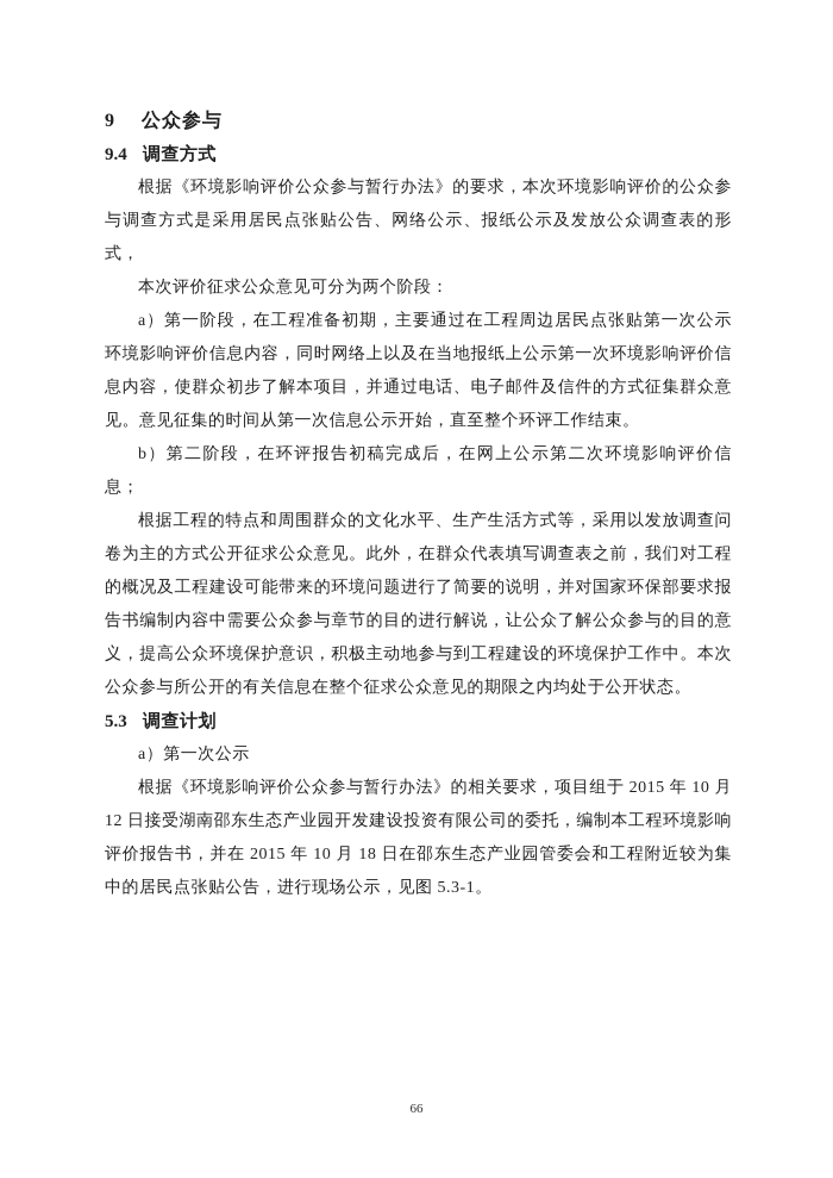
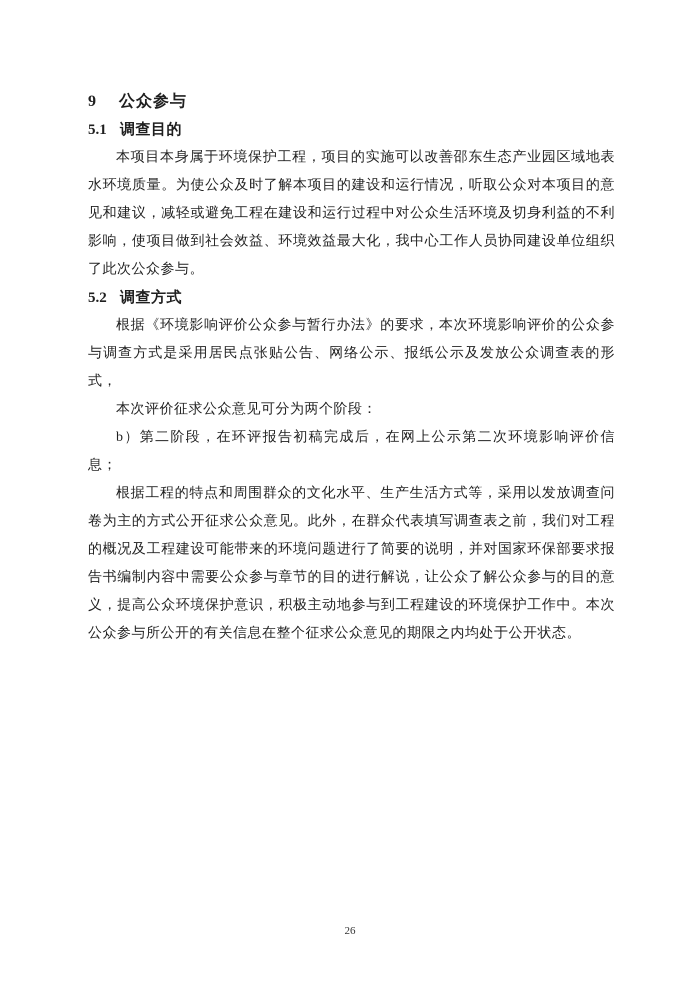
  9 公众参与
+ 5.1 调查目的
+ 本项目本身属于环境保护工程，项目的实施可以改善邵东生态产业园区域地表水环境质量。为使公众及时了解本项目的建设和运行情况，听取公众对本项目的意见和建议，减轻或避免工程在建设和运行过程中对公众生活环境及切身利益的不利影响，使项目做到社会效益、环境效益最大化，我中心工作人员协同建设单位组织了此次公众参与。
- 9.4 调查方式
+ 5.2 调查方式
  根据《环境影响评价公众参与暂行办法》的要求，本次环境影响评价的公众参与调查方式是采用居民点张贴公告、网络公示、报纸公示及发放公众调查表的形式，
  本次评价征求公众意见可分为两个阶段：
- a）第一阶段，在工程准备初期，主要通过在工程周边居民点张贴第一次公示环境影响评价信息内容，同时网络上以及在当地报纸上公示第一次环境影响评价信息内容，使群众初步了解本项目，并通过电话、电子邮件及信件的方式征集群众意见。意见征集的时间从第一次信息公示开始，直至整个环评工作结束。
  b）第二阶段，在环评报告初稿完成后，在网上公示第二次环境影响评价信息；
  根据工程的特点和周围群众的文化水平、生产生活方式等，采用以发放调查问卷为主的方式公开征求公众意见。此外，在群众代表填写调查表之前，我们对工程的概况及工程建设可能带来的环境问题进行了简要的说明，并对国家环保部要求报告书编制内容中需要公众参与章节的目的进行解说，让公众了解公众参与的目的意义，提高公众环境保护意识，积极主动地参与到工程建设的环境保护工作中。本次公众参与所公开的有关信息在整个征求公众意见的期限之内均处于公开状态。
- 5.3 调查计划
- a）第一次公示
- 根据《环境影响评价公众参与暂行办法》的相关要求，项目组于 2015 年 10 月 12 日接受湖南邵东生态产业园开发建设投资有限公司的委托，编制本工程环境影响评价报告书，并在 2015 年 10 月 18 日在邵东生态产业园管委会和工程附近较为集中的居民点张贴公告，进行现场公示，见图 5.3-1。
- 66
+ 26
